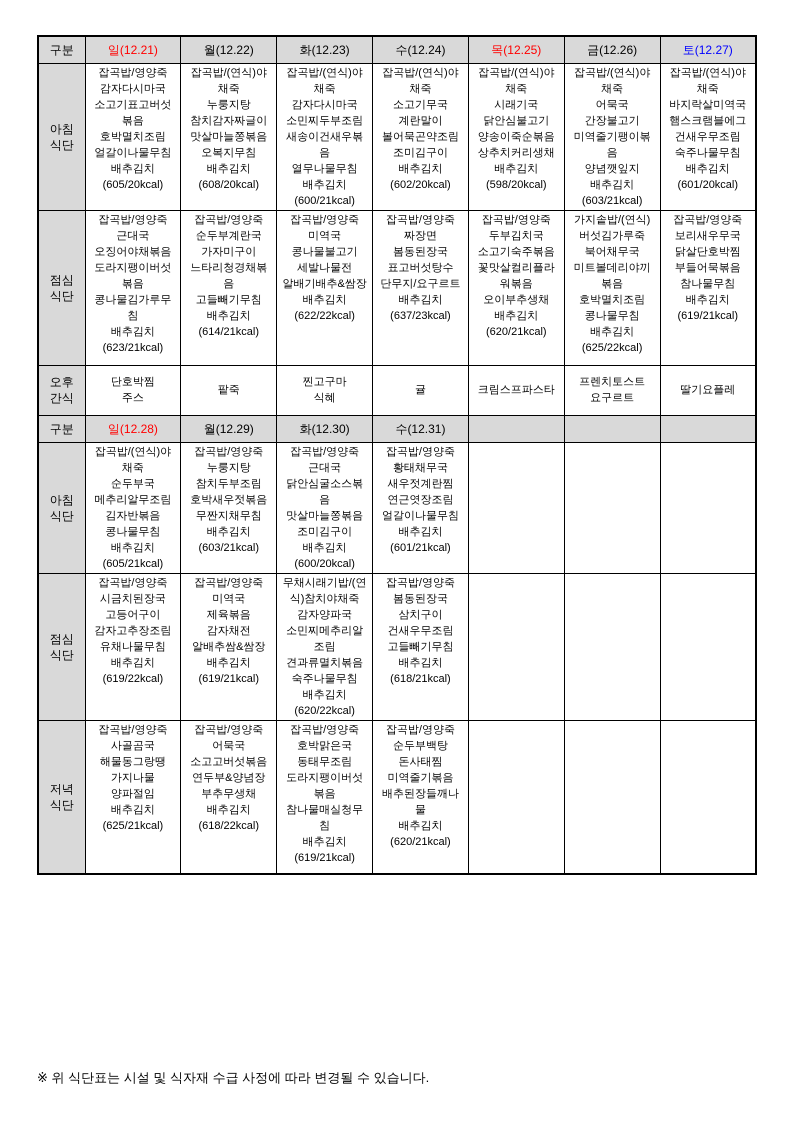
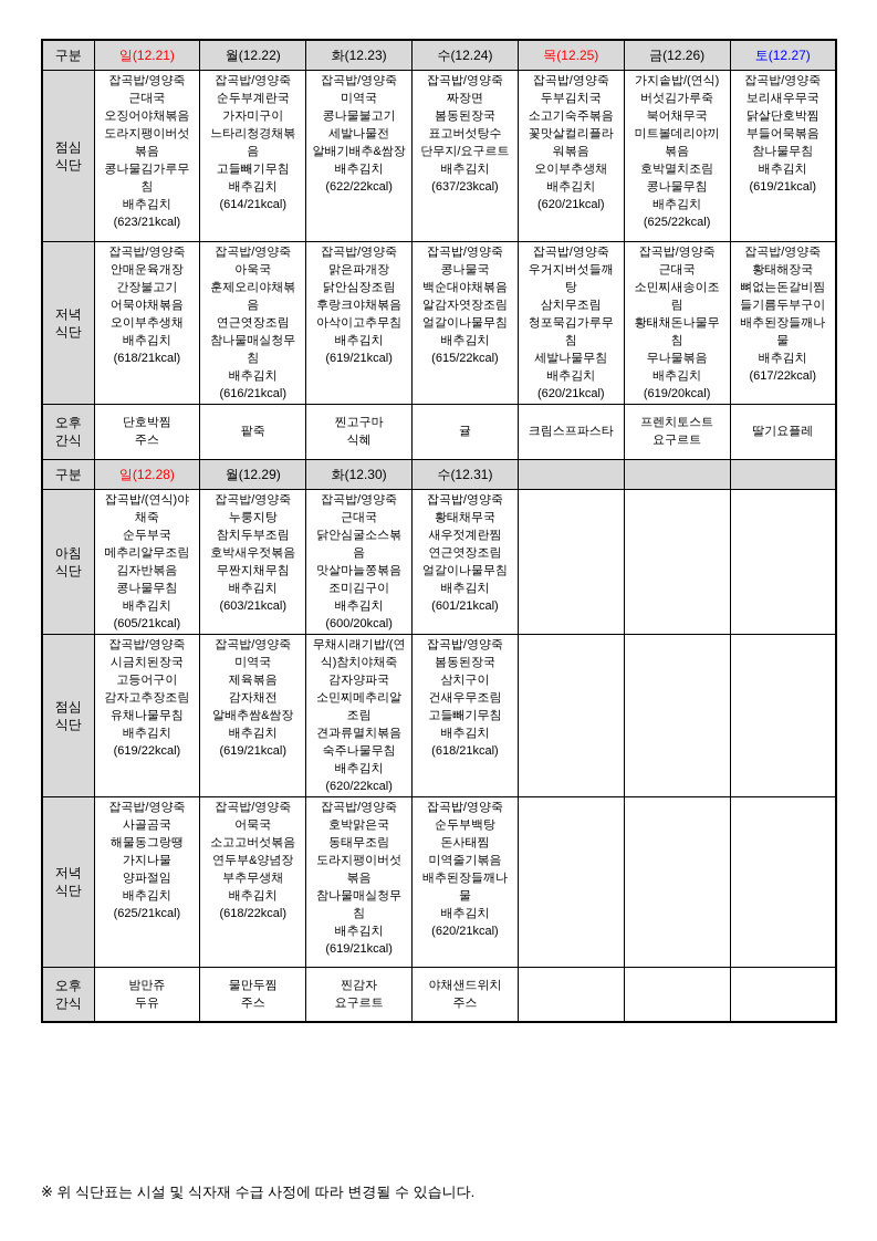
  구분	일(12.21)	월(12.22)	화(12.23)	수(12.24)	목(12.25)	금(12.26)	토(12.27)
- 아침 식단	잡곡밥/영양죽 감자다시마국 소고기표고버섯 볶음 호박멸치조림 얼갈이나물무침 배추김치 (605/20kcal)	잡곡밥/(연식)야 채죽 누룽지탕 참치감자짜글이 맛살마늘쫑볶음 오복지무침 배추김치 (608/20kcal)	잡곡밥/(연식)야 채죽 감자다시마국 소민찌두부조림 새송이건새우볶 음 열무나물무침 배추김치 (600/21kcal)	잡곡밥/(연식)야 채죽 소고기무국 계란말이 볼어묵곤약조림 조미김구이 배추김치 (602/20kcal)	잡곡밥/(연식)야 채죽 시래기국 닭안심불고기 양송이죽순볶음 상추치커리생채 배추김치 (598/20kcal)	잡곡밥/(연식)야 채죽 어묵국 간장불고기 미역줄기팽이볶 음 양념깻잎지 배추김치 (603/21kcal)	잡곡밥/(연식)야 채죽 바지락살미역국 햄스크램블에그 건새우무조림 숙주나물무침 배추김치 (601/20kcal)
  점심 식단	잡곡밥/영양죽 근대국 오징어야채볶음 도라지팽이버섯 볶음 콩나물김가루무 침 배추김치 (623/21kcal)	잡곡밥/영양죽 순두부계란국 가자미구이 느타리청경채볶 음 고들빼기무침 배추김치 (614/21kcal)	잡곡밥/영양죽 미역국 콩나물불고기 세발나물전 알배기배추&쌈장 배추김치 (622/22kcal)	잡곡밥/영양죽 짜장면 봄동된장국 표고버섯탕수 단무지/요구르트 배추김치 (637/23kcal)	잡곡밥/영양죽 두부김치국 소고기숙주볶음 꽃맛살컬리플라 워볶음 오이부추생채 배추김치 (620/21kcal)	가지솥밥/(연식) 버섯김가루죽 북어채무국 미트볼데리야끼 볶음 호박멸치조림 콩나물무침 배추김치 (625/22kcal)	잡곡밥/영양죽 보리새우무국 닭살단호박찜 부들어묵볶음 참나물무침 배추김치 (619/21kcal)
+ 저녁 식단	잡곡밥/영양죽 안매운육개장 간장불고기 어묵야채볶음 오이부추생채 배추김치 (618/21kcal)	잡곡밥/영양죽 아욱국 훈제오리야채볶 음 연근엿장조림 참나물매실청무 침 배추김치 (616/21kcal)	잡곡밥/영양죽 맑은파개장 닭안심장조림 후랑크야채볶음 아삭이고추무침 배추김치 (619/21kcal)	잡곡밥/영양죽 콩나물국 백순대야채볶음 알감자엿장조림 얼갈이나물무침 배추김치 (615/22kcal)	잡곡밥/영양죽 우거지버섯들깨 탕 삼치무조림 청포묵김가루무 침 세발나물무침 배추김치 (620/21kcal)	잡곡밥/영양죽 근대국 소민찌새송이조 림 황태채돈나물무 침 무나물볶음 배추김치 (619/20kcal)	잡곡밥/영양죽 황태해장국 뼈없는돈갈비찜 들기름두부구이 배추된장들깨나 물 배추김치 (617/22kcal)
  오후 간식	단호박찜 주스	팥죽	찐고구마 식혜	귤	크림스프파스타	프렌치토스트 요구르트	딸기요플레
  구분	일(12.28)	월(12.29)	화(12.30)	수(12.31)
  아침 식단	잡곡밥/(연식)야 채죽 순두부국 메추리알무조림 김자반볶음 콩나물무침 배추김치 (605/21kcal)	잡곡밥/영양죽 누룽지탕 참치두부조림 호박새우젓볶음 무짠지채무침 배추김치 (603/21kcal)	잡곡밥/영양죽 근대국 닭안심굴소스볶 음 맛살마늘쫑볶음 조미김구이 배추김치 (600/20kcal)	잡곡밥/영양죽 황태채무국 새우젓계란찜 연근엿장조림 얼갈이나물무침 배추김치 (601/21kcal)
  점심 식단	잡곡밥/영양죽 시금치된장국 고등어구이 감자고추장조림 유채나물무침 배추김치 (619/22kcal)	잡곡밥/영양죽 미역국 제육볶음 감자채전 알배추쌈&쌈장 배추김치 (619/21kcal)	무채시래기밥/(연 식)참치야채죽 감자양파국 소민찌메추리알 조림 견과류멸치볶음 숙주나물무침 배추김치 (620/22kcal)	잡곡밥/영양죽 봄동된장국 삼치구이 건새우무조림 고들빼기무침 배추김치 (618/21kcal)
  저녁 식단	잡곡밥/영양죽 사골곰국 해물동그랑땡 가지나물 양파절임 배추김치 (625/21kcal)	잡곡밥/영양죽 어묵국 소고고버섯볶음 연두부&양념장 부추무생채 배추김치 (618/22kcal)	잡곡밥/영양죽 호박맑은국 동태무조림 도라지팽이버섯 볶음 참나물매실청무 침 배추김치 (619/21kcal)	잡곡밥/영양죽 순두부백탕 돈사태찜 미역줄기볶음 배추된장들깨나 물 배추김치 (620/21kcal)
+ 오후 간식	밤만쥬 두유	물만두찜 주스	찐감자 요구르트	야채샌드위치 주스
  ※ 위 식단표는 시설 및 식자재 수급 사정에 따라 변경될 수 있습니다.
